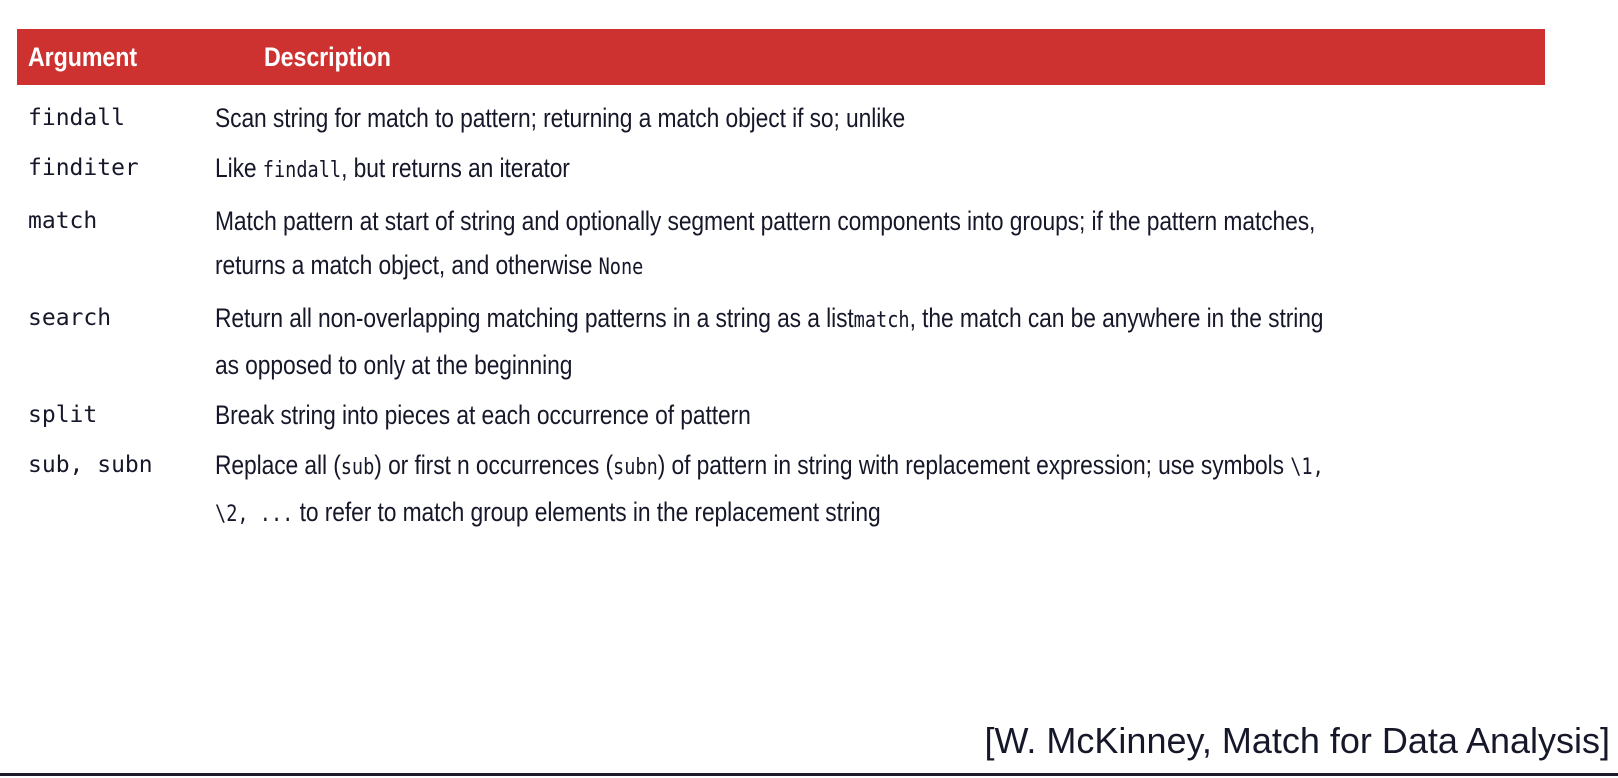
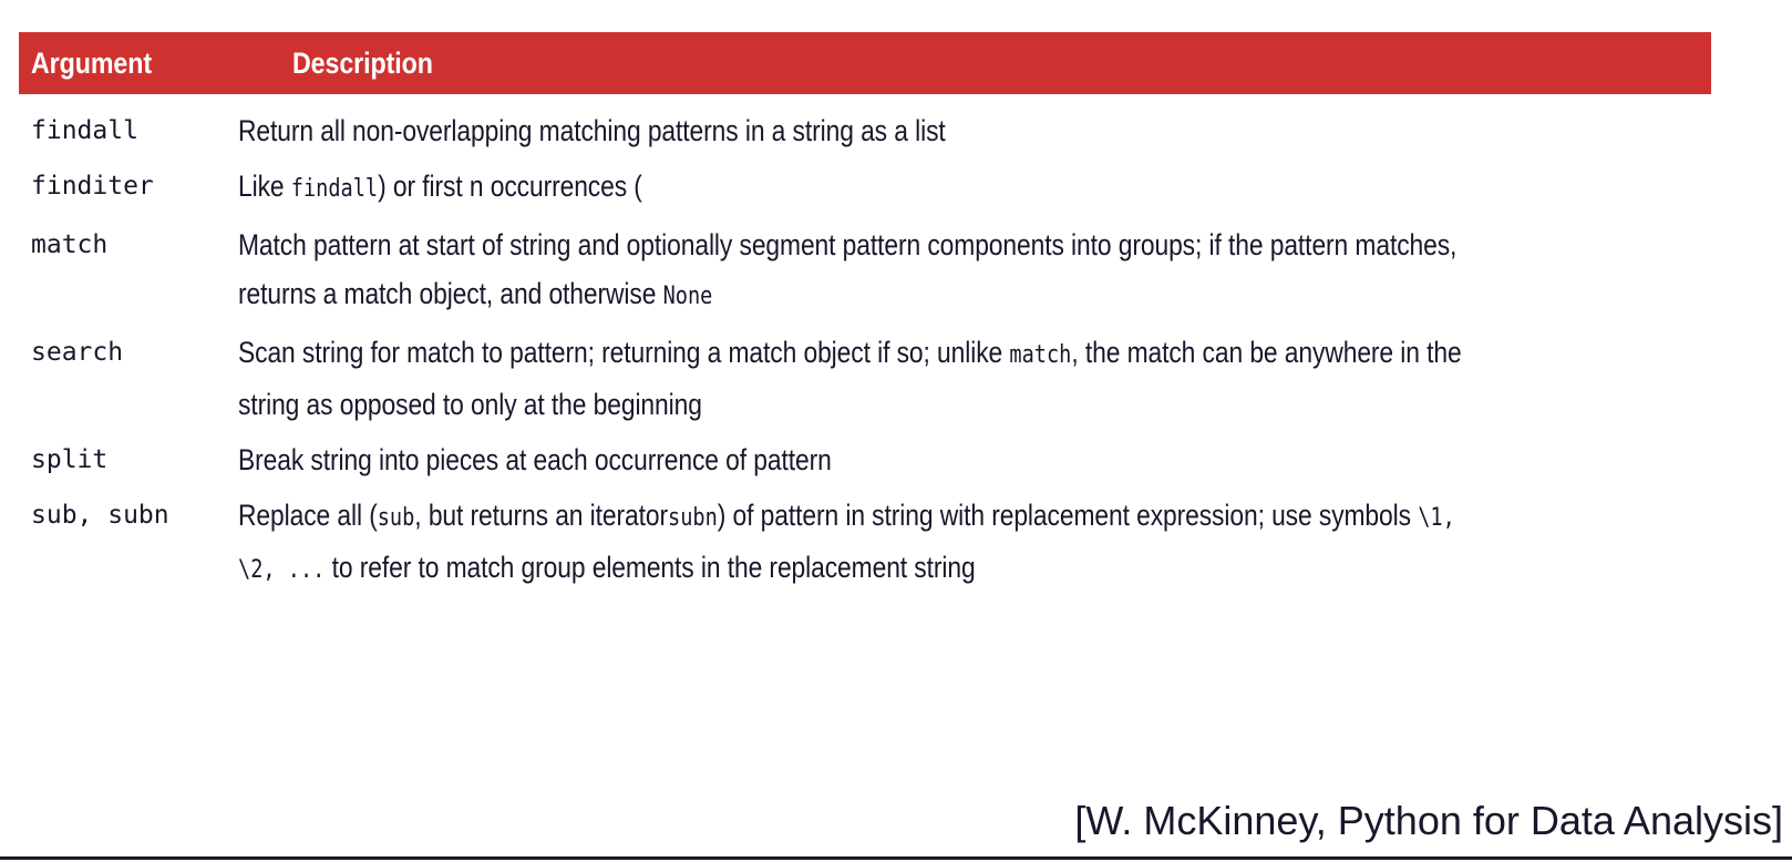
  Argument
  Description
  findall
- Scan string for match to pattern; returning a match object if so; unlike
+ Return all non-overlapping matching patterns in a string as a list
  finditer
- Like findall, but returns an iterator
+ Like findall) or first n occurrences (
  match
  Match pattern at start of string and optionally segment pattern components into groups; if the pattern matches, returns a match object, and otherwise None
  search
- Return all non-overlapping matching patterns in a string as a listmatch, the match can be anywhere in the string as opposed to only at the beginning
+ Scan string for match to pattern; returning a match object if so; unlike match, the match can be anywhere in the string as opposed to only at the beginning
  split
  Break string into pieces at each occurrence of pattern
  sub, subn
- Replace all (sub) or first n occurrences (subn) of pattern in string with replacement expression; use symbols \1, \2, ... to refer to match group elements in the replacement string
+ Replace all (sub, but returns an iteratorsubn) of pattern in string with replacement expression; use symbols \1, \2, ... to refer to match group elements in the replacement string
- [W. McKinney, Match for Data Analysis]
+ [W. McKinney, Python for Data Analysis]
